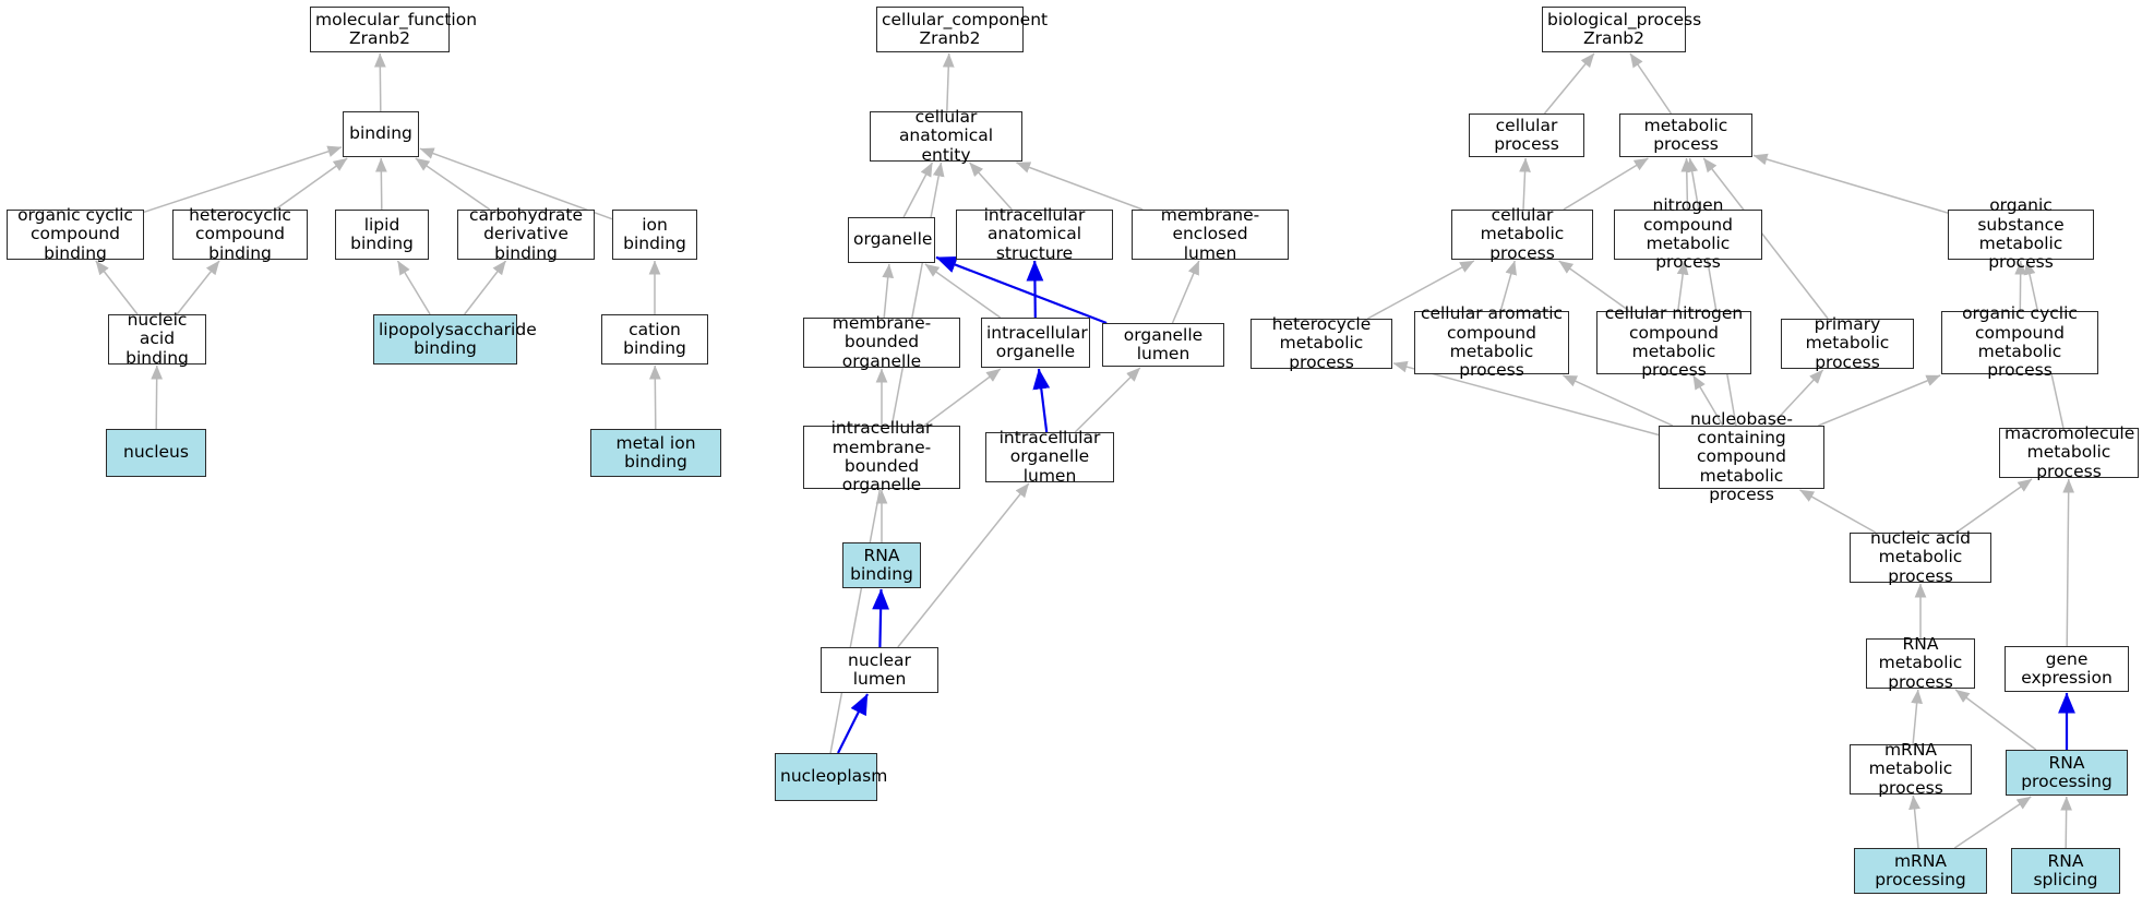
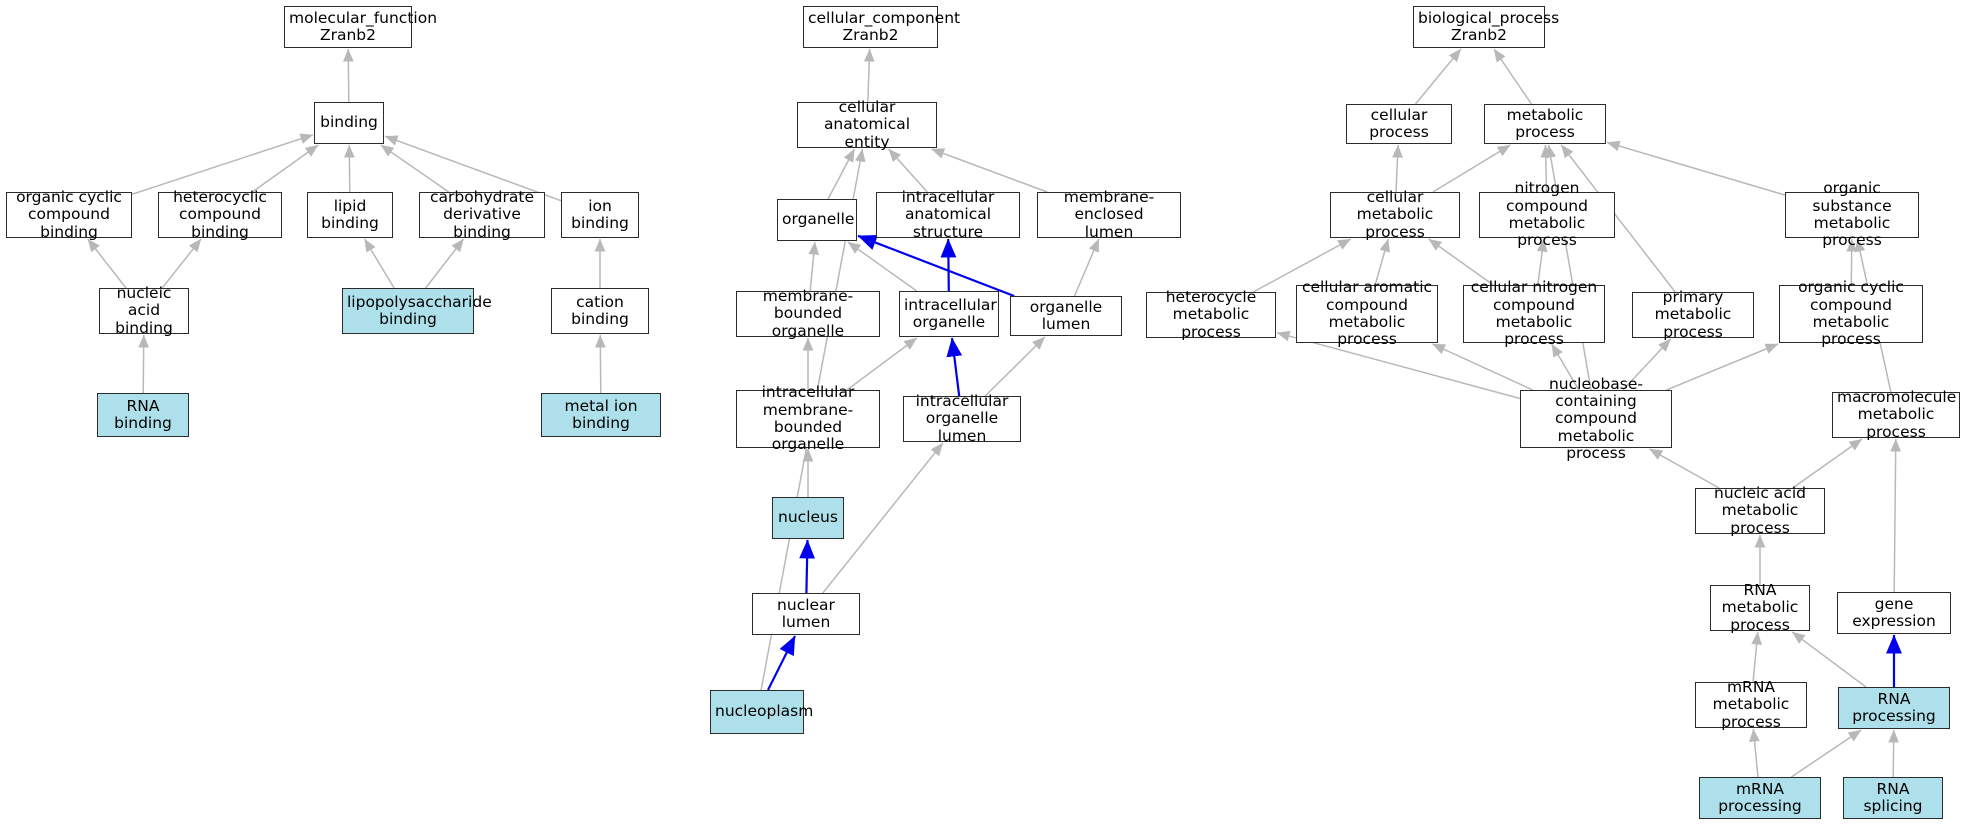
  molecular_function
  Zranb2
  binding
  organic cyclic
  compound binding
  heterocyclic
  compound binding
  lipid binding
  carbohydrate
  derivative binding
  ion binding
  nucleic acid
  binding
  lipopolysaccharide
  binding
  cation binding
- nucleus
+ RNA binding
  metal ion binding
  cellular_component
  Zranb2
  cellular anatomical
  entity
  organelle
  intracellular
  anatomical structure
  membrane-enclosed
  lumen
  membrane-bounded
  organelle
  intracellular
  organelle
  organelle lumen
  intracellular
  membrane-bounded
  organelle
  intracellular
  organelle lumen
- RNA binding
+ nucleus
  nuclear lumen
  nucleoplasm
  biological_process
  Zranb2
  cellular process
  metabolic process
  cellular metabolic
  process
  nitrogen compound
  metabolic process
  organic substance
  metabolic process
  heterocycle
  metabolic process
  cellular aromatic
  compound metabolic
  process
  cellular nitrogen
  compound metabolic
  process
  primary metabolic
  process
  organic cyclic
  compound metabolic
  process
  nucleobase-containing
  compound metabolic
  process
  macromolecule
  metabolic process
  nucleic acid
  metabolic process
  RNA metabolic
  process
  gene expression
  mRNA metabolic
  process
  RNA processing
  mRNA processing
  RNA splicing
